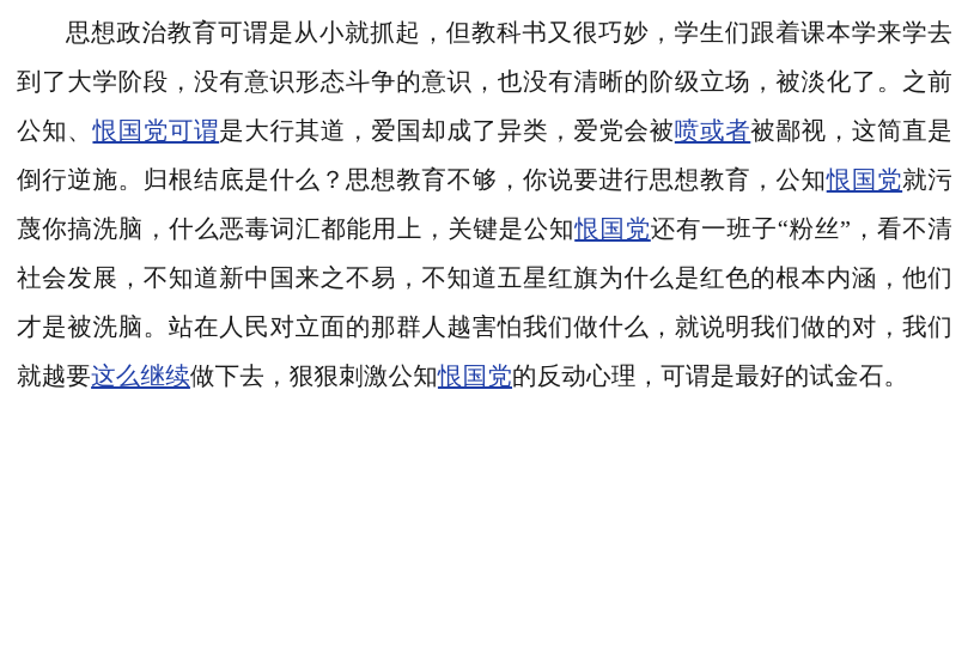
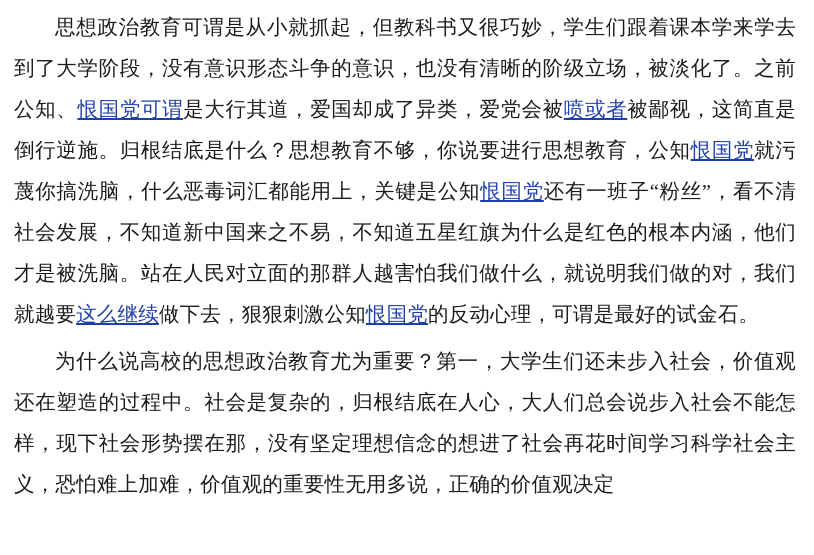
  思想政治教育可谓是从小就抓起，但教科书又很巧妙，学生们跟着课本学来学去到了大学阶段，没有意识形态斗争的意识，也没有清晰的阶级立场，被淡化了。之前公知、恨国党可谓是大行其道，爱国却成了异类，爱党会被喷或者被鄙视，这简直是倒行逆施。归根结底是什么？思想教育不够，你说要进行思想教育，公知恨国党就污蔑你搞洗脑，什么恶毒词汇都能用上，关键是公知恨国党还有一班子“粉丝”，看不清社会发展，不知道新中国来之不易，不知道五星红旗为什么是红色的根本内涵，他们才是被洗脑。站在人民对立面的那群人越害怕我们做什么，就说明我们做的对，我们就越要这么继续做下去，狠狠刺激公知恨国党的反动心理，可谓是最好的试金石。
+ 为什么说高校的思想政治教育尤为重要？第一，大学生们还未步入社会，价值观还在塑造的过程中。社会是复杂的，归根结底在人心，大人们总会说步入社会不能怎样，现下社会形势摆在那，没有坚定理想信念的想进了社会再花时间学习科学社会主义，恐怕难上加难，价值观的重要性无用多说，正确的价值观决定
